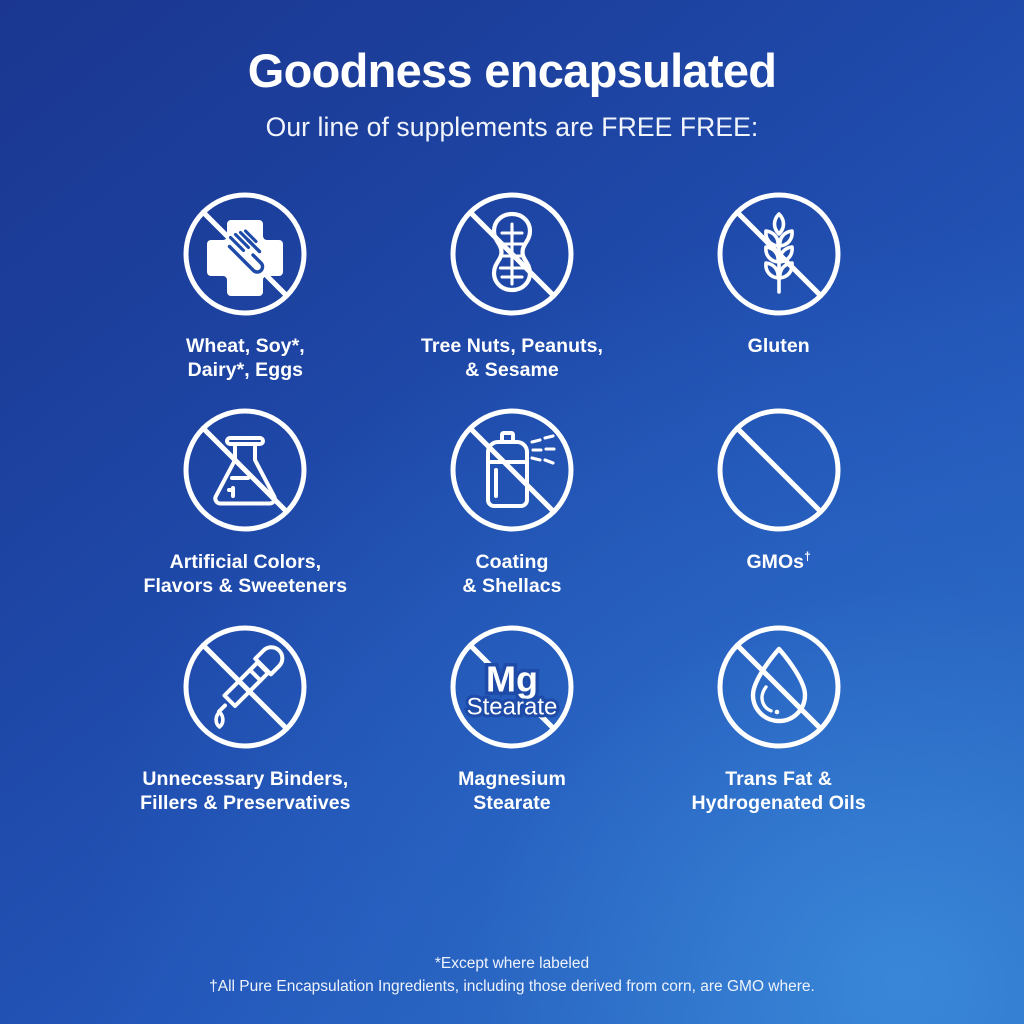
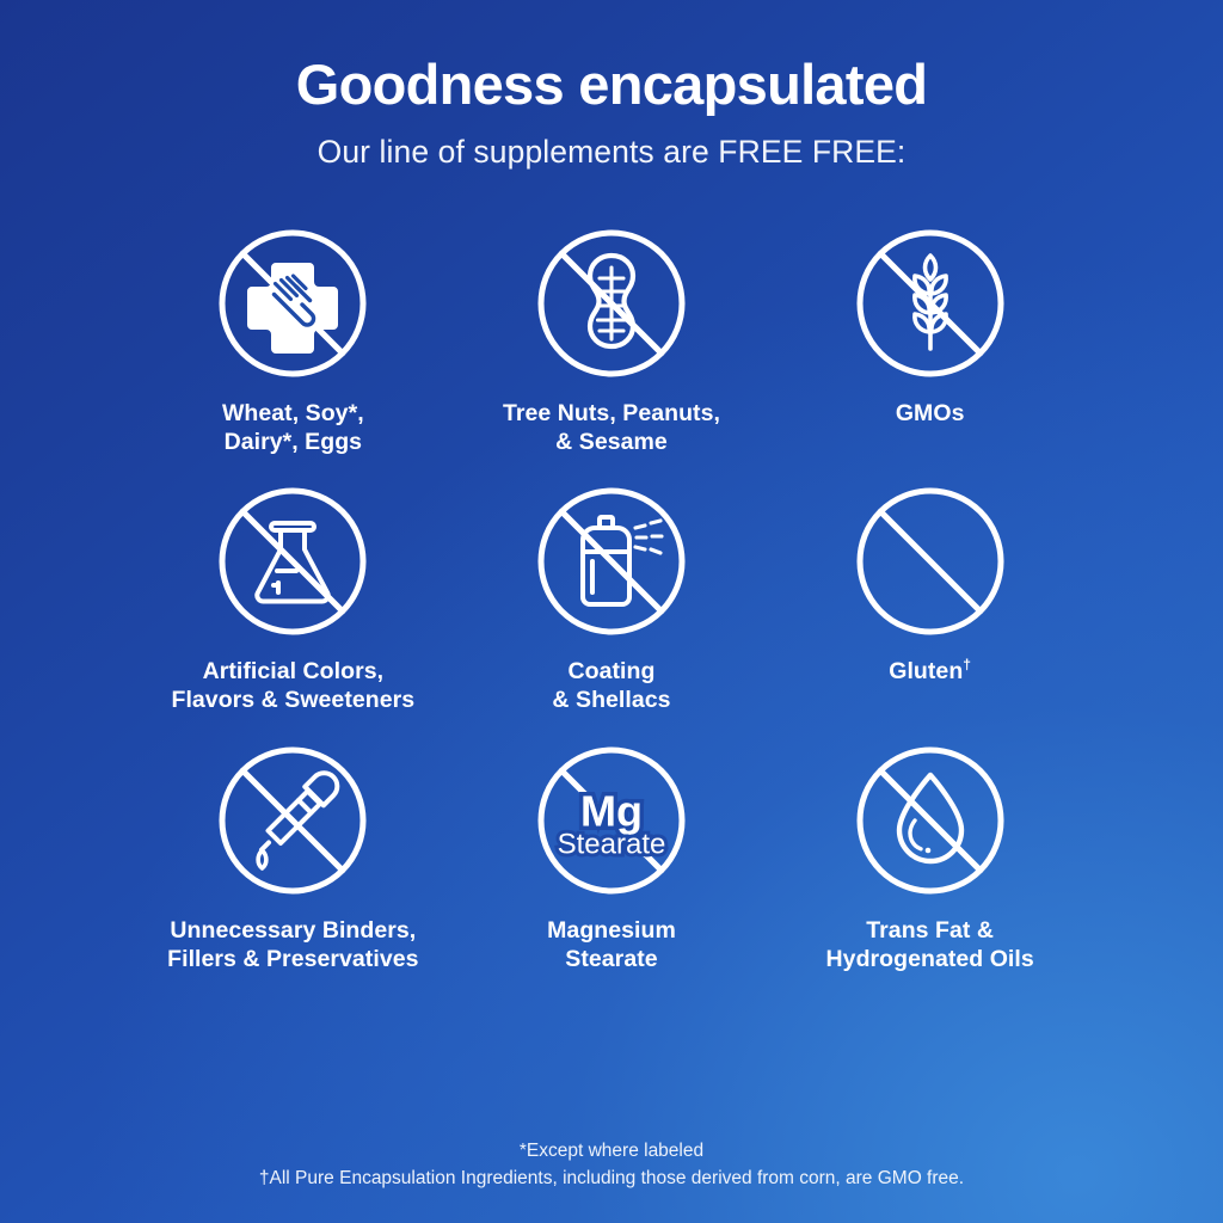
  Goodness encapsulated
  Our line of supplements are FREE FREE:
  Wheat, Soy*,
  Dairy*, Eggs
  Tree Nuts, Peanuts,
  & Sesame
- Gluten
+ GMOs
  Artificial Colors,
  Flavors & Sweeteners
  Coating
  & Shellacs
- GMOs†
+ Gluten†
  Unnecessary Binders,
  Fillers & Preservatives
  Mg
  Stearate
  Magnesium
  Stearate
  Trans Fat &
  Hydrogenated Oils
  *Except where labeled
- †All Pure Encapsulation Ingredients, including those derived from corn, are GMO where.
+ †All Pure Encapsulation Ingredients, including those derived from corn, are GMO free.
